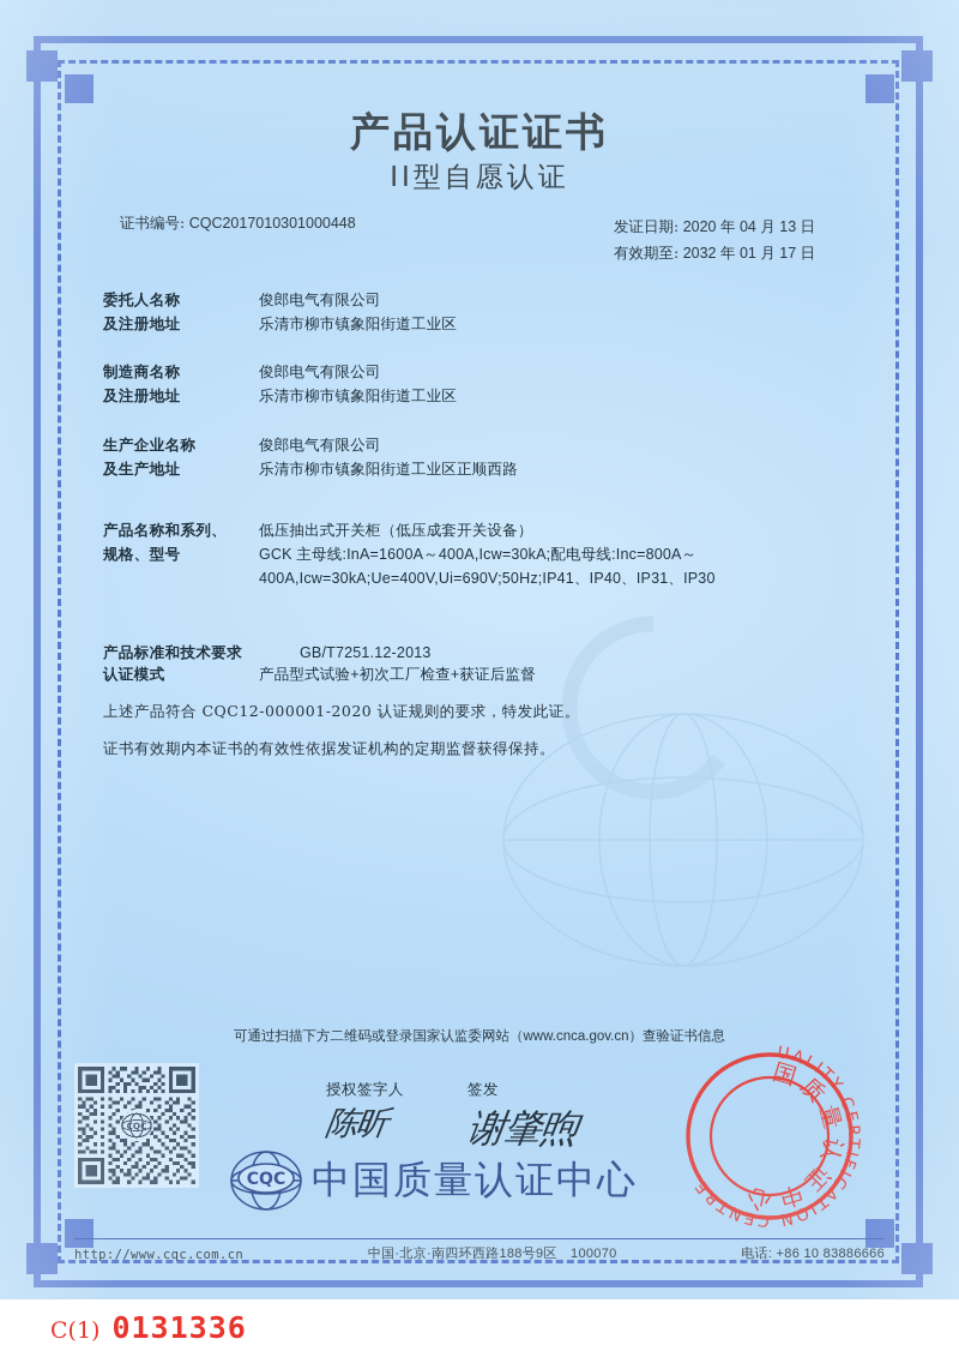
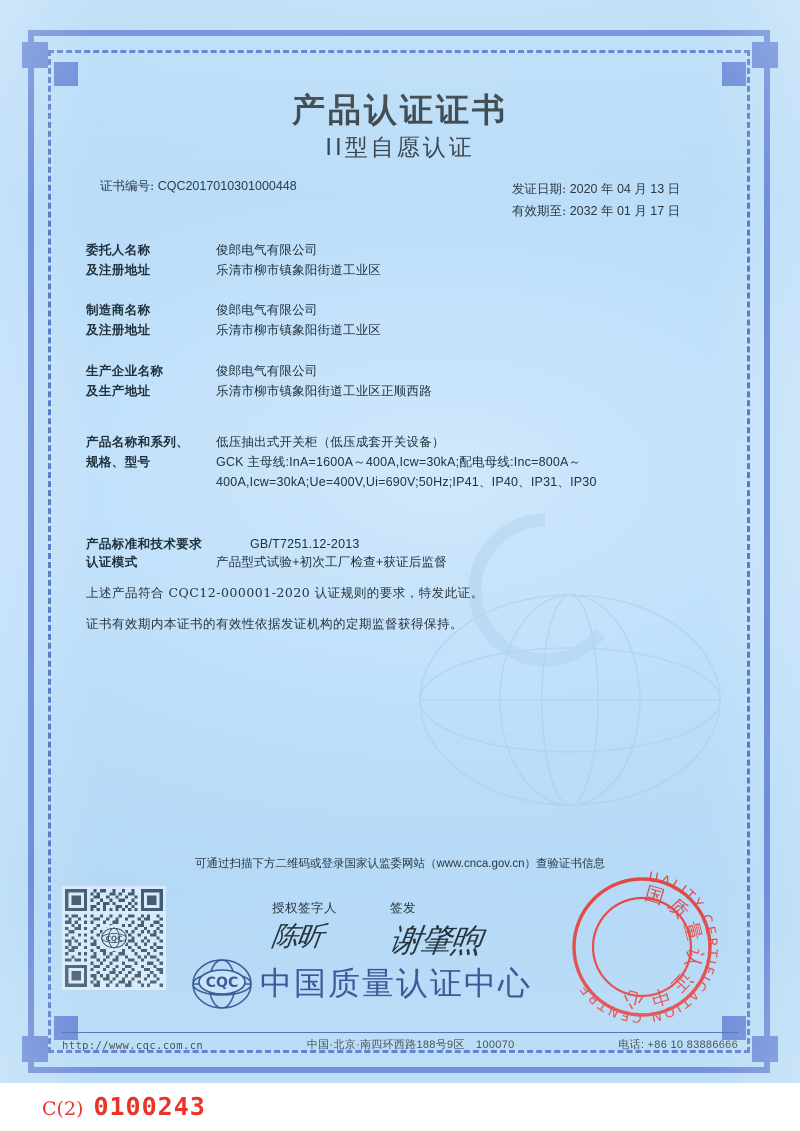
- C(1)
+ C(2)
- 0131336
+ 0100243
